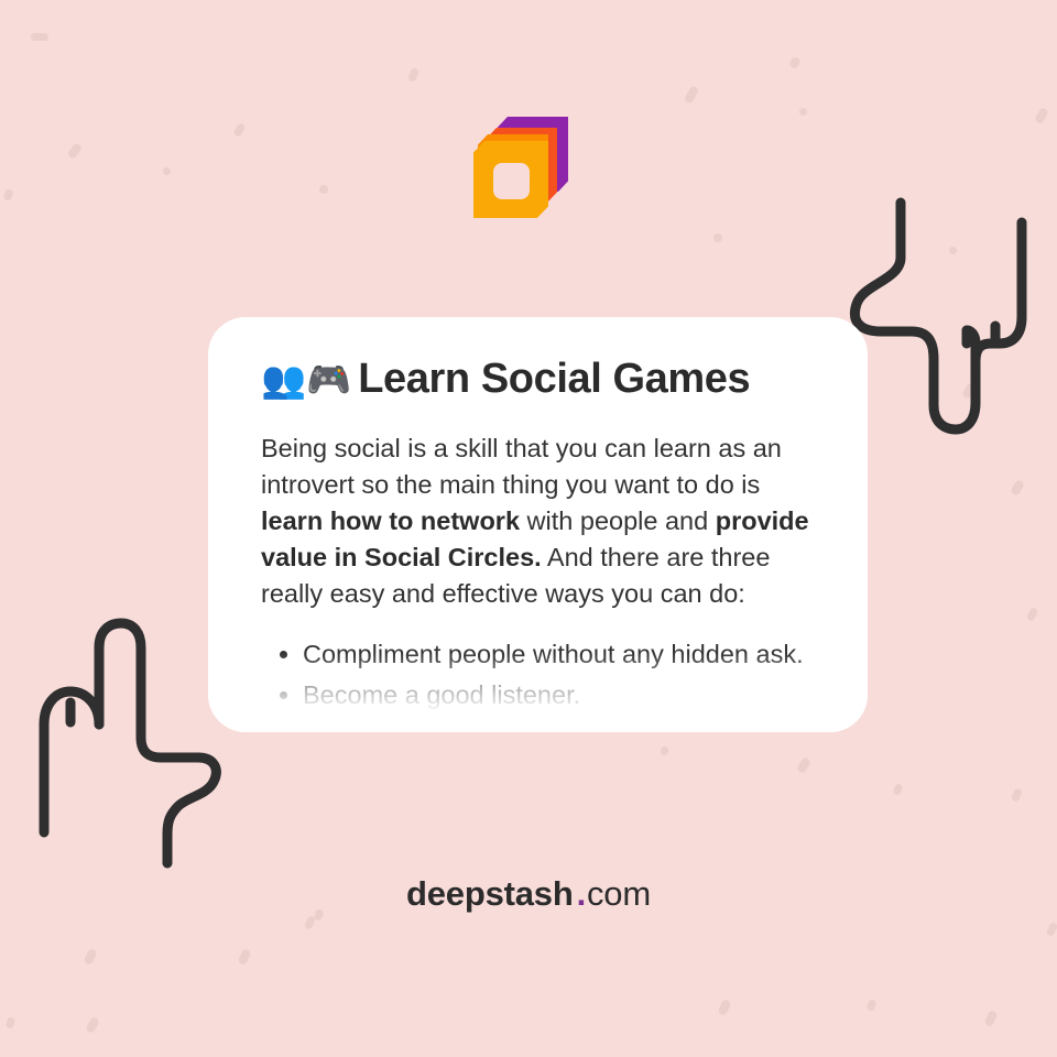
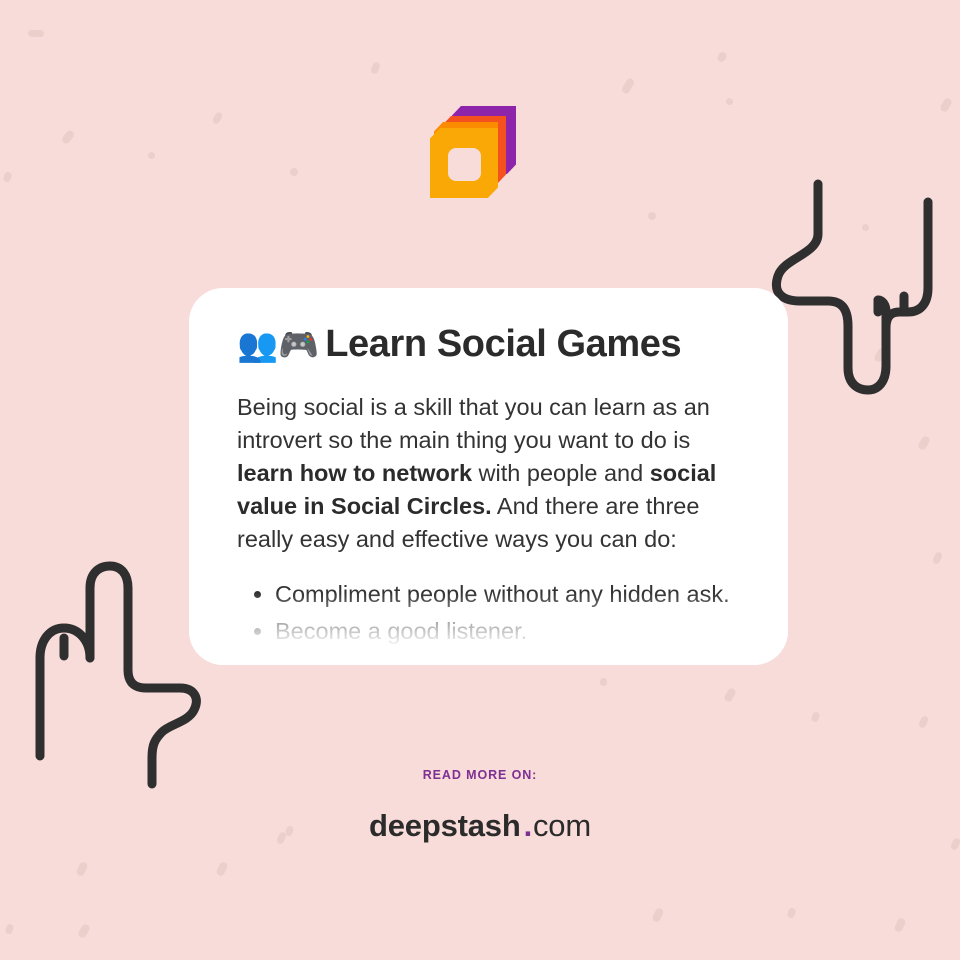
  👥🎮 Learn Social Games
- Being social is a skill that you can learn as an introvert so the main thing you want to do is learn how to network with people and provide value in Social Circles. And there are three really easy and effective ways you can do:
+ Being social is a skill that you can learn as an introvert so the main thing you want to do is learn how to network with people and social value in Social Circles. And there are three really easy and effective ways you can do:
+ READ MORE ON:
  deepstash.com
